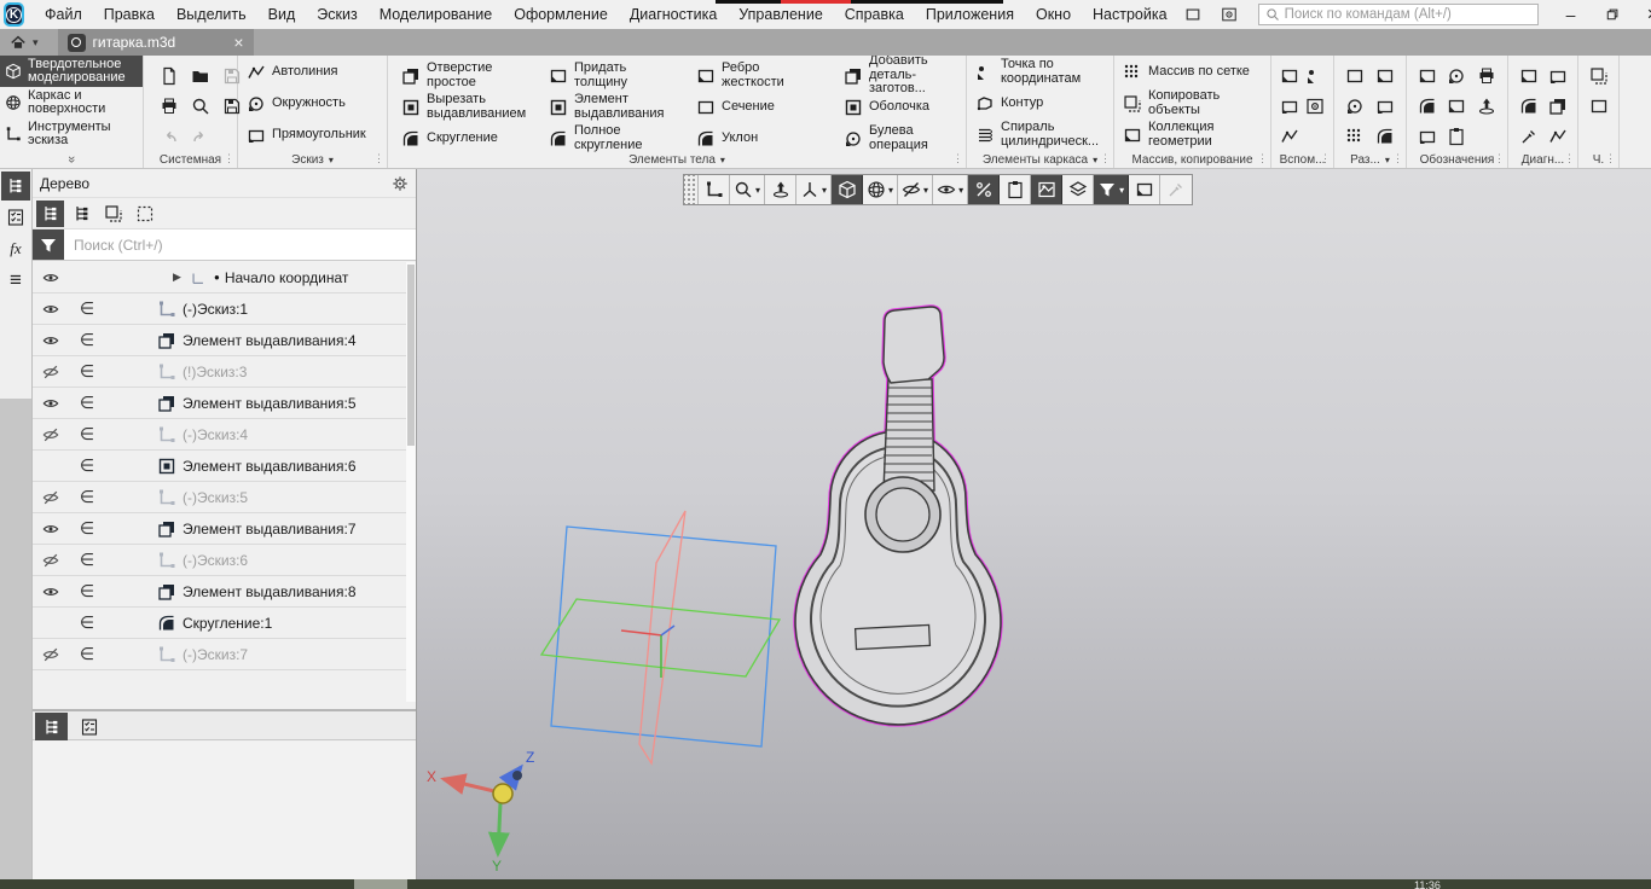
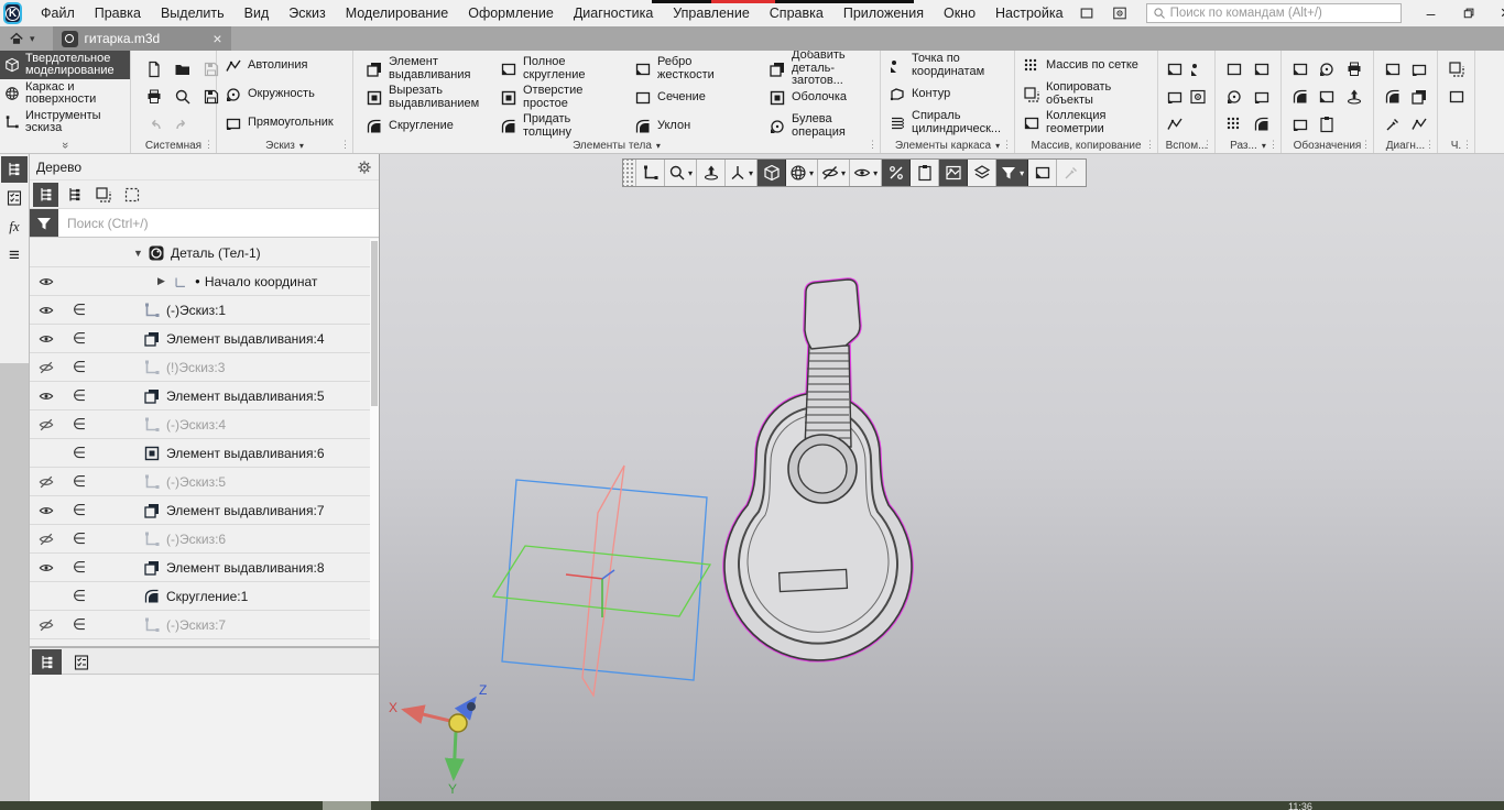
  K
  Файл
  Правка
  Выделить
  Вид
  Эскиз
  Моделирование
  Оформление
  Диагностика
  Управление
  Справка
  Приложения
  Окно
  Настройка
  Поиск по командам (Alt+/)
  –
  ▾
  гитарка.m3d
  ×
  Твердотельное моделирование
  Каркас и поверхности
  Инструменты эскиза
  Системная
  ⋮
  Автолиния
  Окружность
  Прямоугольник
  Эскиз
  ▾
  ⋮
- Отверстие простое
+ Элемент выдавливания
  Вырезать выдавливанием
  Скругление
- Придать толщину
+ Полное скругление
- Элемент выдавливания
+ Отверстие простое
- Полное скругление
+ Придать толщину
  Ребро жесткости
  Сечение
  Уклон
  Добавить деталь-заготов...
  Оболочка
  Булева операция
  Элементы тела
  ▾
  ⋮
  Точка по координатам
  Контур
  Спираль цилиндрическ...
  Элементы каркаса
  ▾
  ⋮
  Массив по сетке
  Копировать объекты
  Коллекция геометрии
  Массив, копирование
  ⋮
  Вспом...
  ⋮
  Раз...
  ▾
  ⋮
  Обозначения
  ⋮
  Диагн...
  ⋮
  Ч.
  ⋮
  fx
  ≡
  Дерево
  Поиск (Ctrl+/)
+ ▼
+ Деталь (Тел-1)
  ▶
  ●
  Начало координат
  ∈
  (-)Эскиз:1
  ∈
  Элемент выдавливания:4
  ∈
  (!)Эскиз:3
  ∈
  Элемент выдавливания:5
  ∈
  (-)Эскиз:4
  ∈
  Элемент выдавливания:6
  ∈
  (-)Эскиз:5
  ∈
  Элемент выдавливания:7
  ∈
  (-)Эскиз:6
  ∈
  Элемент выдавливания:8
  ∈
  Скругление:1
  ∈
  (-)Эскиз:7
  ▾
  ▾
  ▾
  ▾
  ▾
  ▾
  X
  Y
  Z
  11:36
